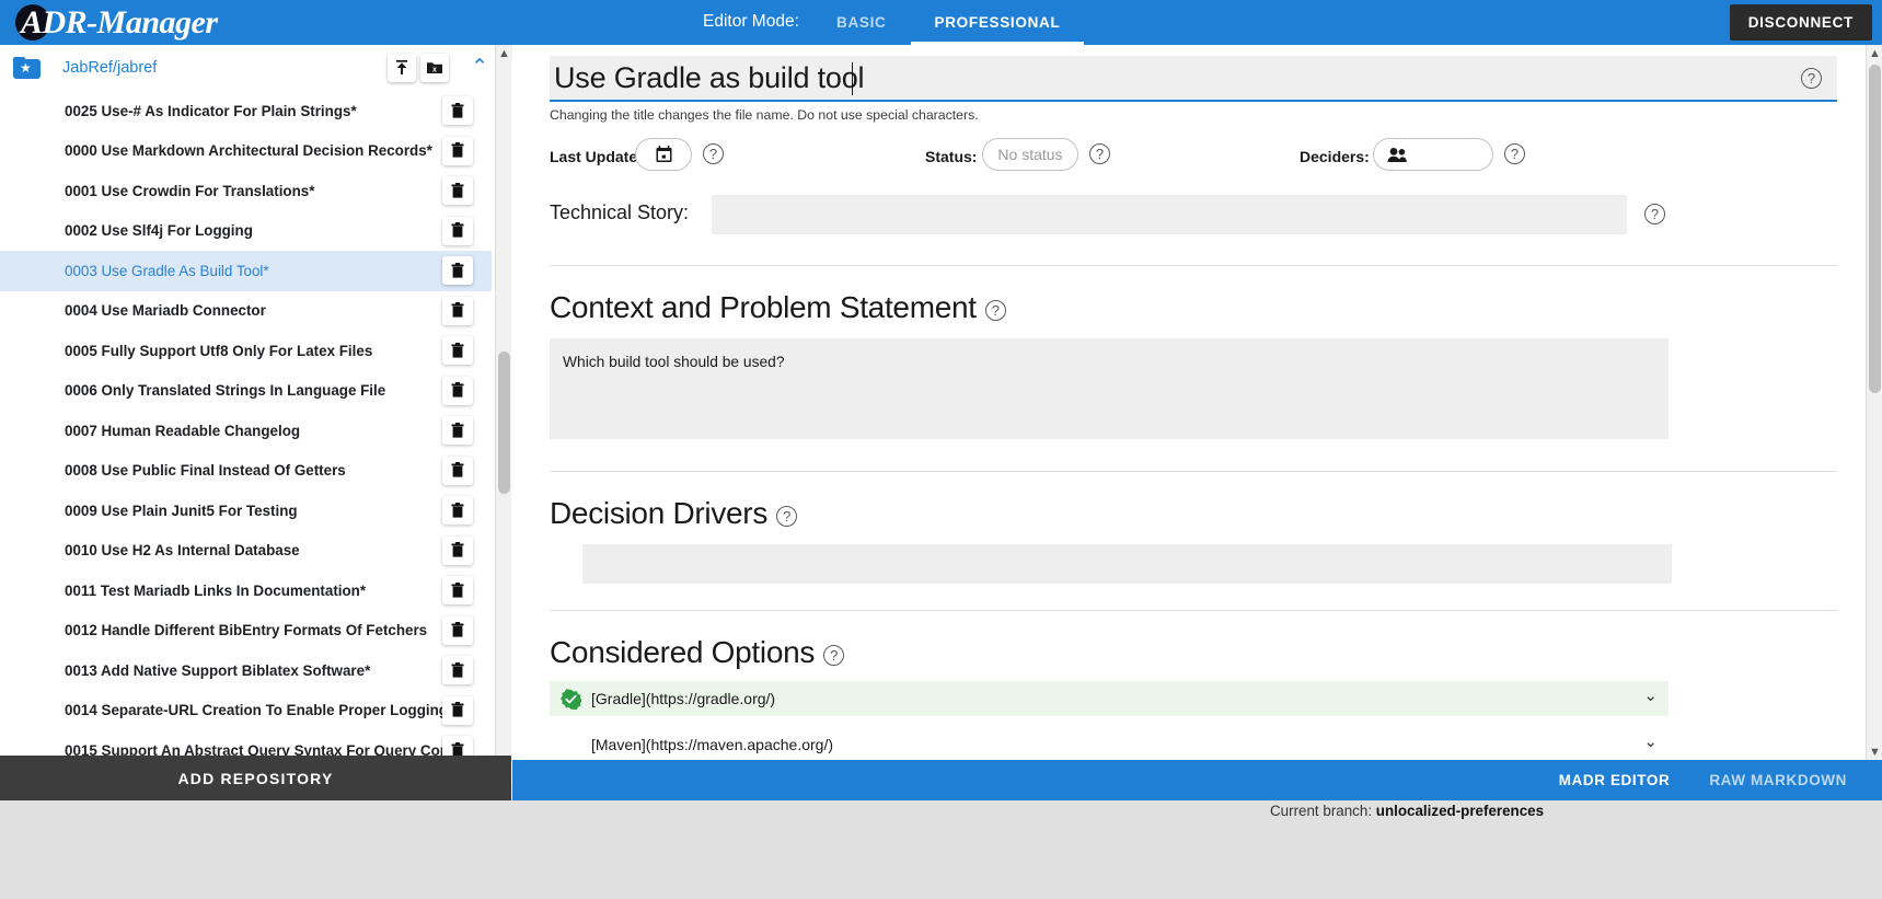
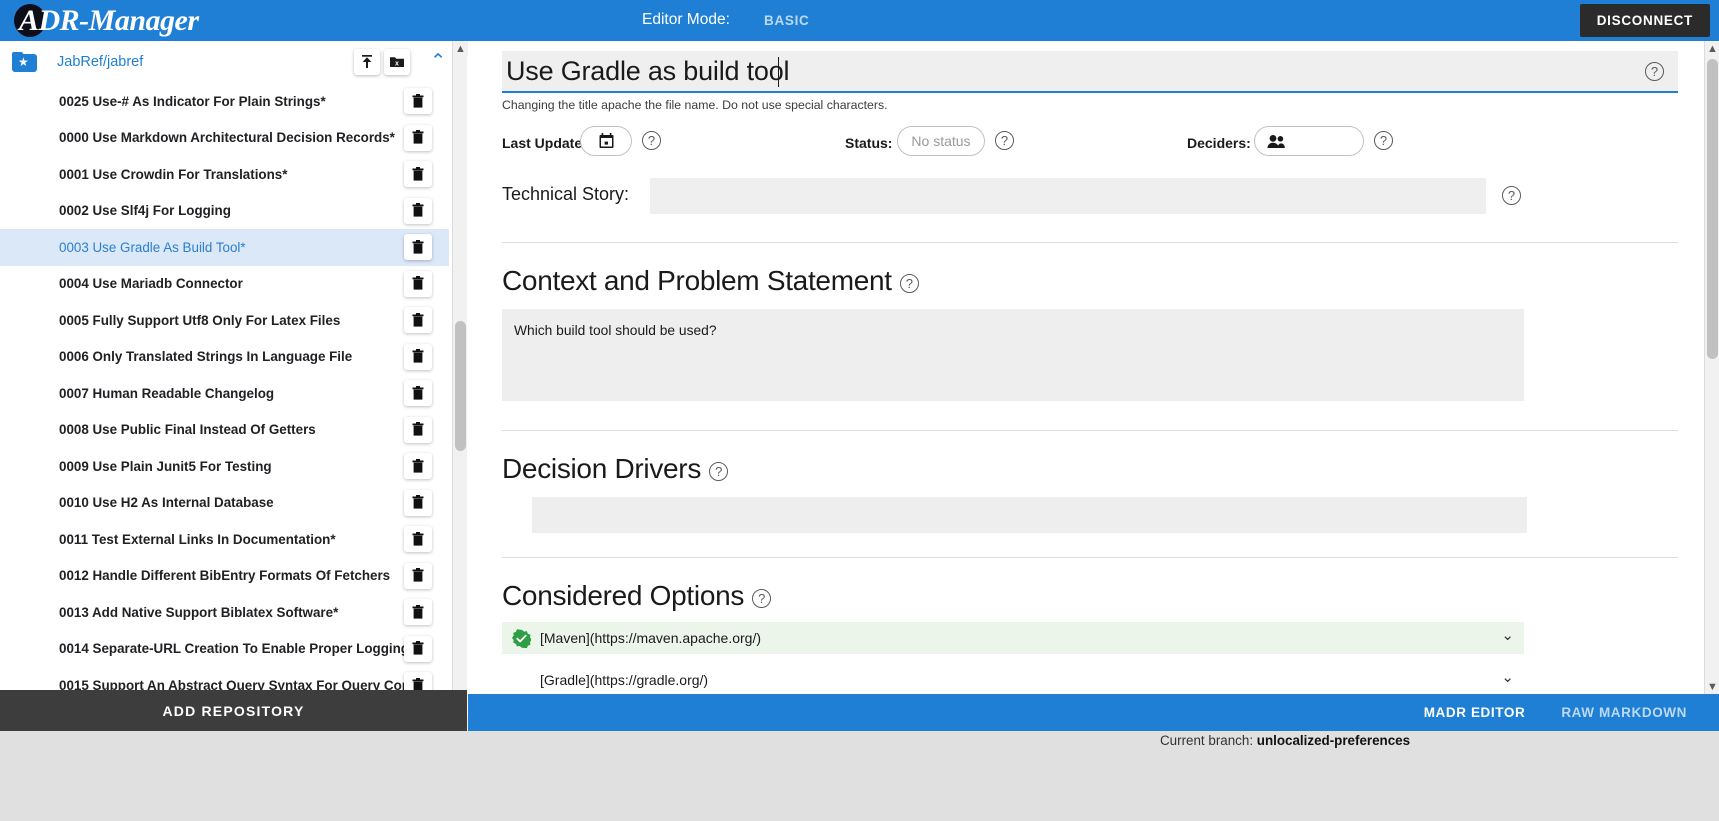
  ADR-Manager
  Editor Mode:
  BASIC
- PROFESSIONAL
  DISCONNECT
  ★
  JabRef/jabref
  ⌃
  0025 Use-# As Indicator For Plain Strings*
  0000 Use Markdown Architectural Decision Records*
  0001 Use Crowdin For Translations*
  0002 Use Slf4j For Logging
  0003 Use Gradle As Build Tool*
  0004 Use Mariadb Connector
  0005 Fully Support Utf8 Only For Latex Files
  0006 Only Translated Strings In Language File
  0007 Human Readable Changelog
  0008 Use Public Final Instead Of Getters
  0009 Use Plain Junit5 For Testing
  0010 Use H2 As Internal Database
- 0011 Test Mariadb Links In Documentation*
+ 0011 Test External Links In Documentation*
  0012 Handle Different BibEntry Formats Of Fetchers
  0013 Add Native Support Biblatex Software*
  0014 Separate-URL Creation To Enable Proper Loggin
  0015 Support An Abstract Query Syntax For Query Co
  ▲
  ADD REPOSITORY
  Use Gradle as build tool
  ?
- Changing the title changes the file name. Do not use special characters.
+ Changing the title apache the file name. Do not use special characters.
  Last Update
  ?
  Status:
  No status
  ?
  Deciders:
  ?
  Technical Story:
  ?
  Context and Problem Statement
  ?
  Which build tool should be used?
  Decision Drivers
  ?
  Considered Options
  ?
- [Gradle](https://gradle.org/)
+ [Maven](https://maven.apache.org/)
  ⌄
- [Maven](https://maven.apache.org/)
+ [Gradle](https://gradle.org/)
  ⌄
  ▲
  ▼
  MADR EDITOR
  RAW MARKDOWN
  Current branch: unlocalized-preferences
